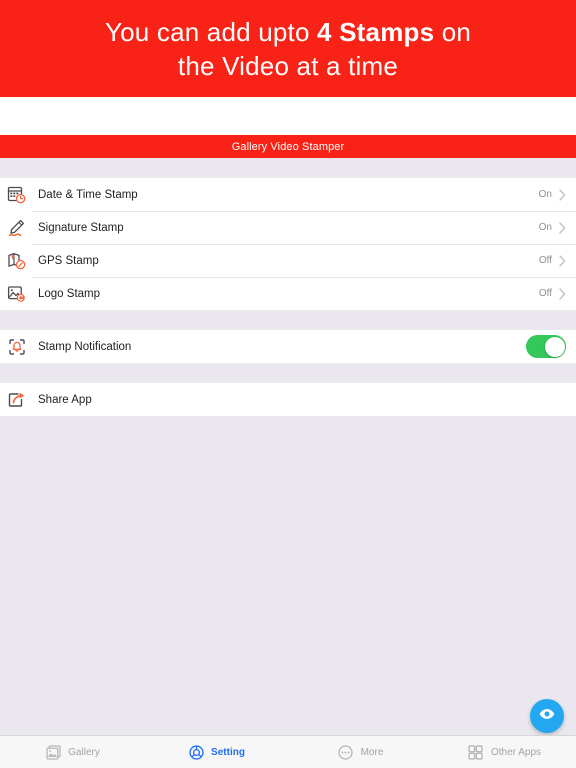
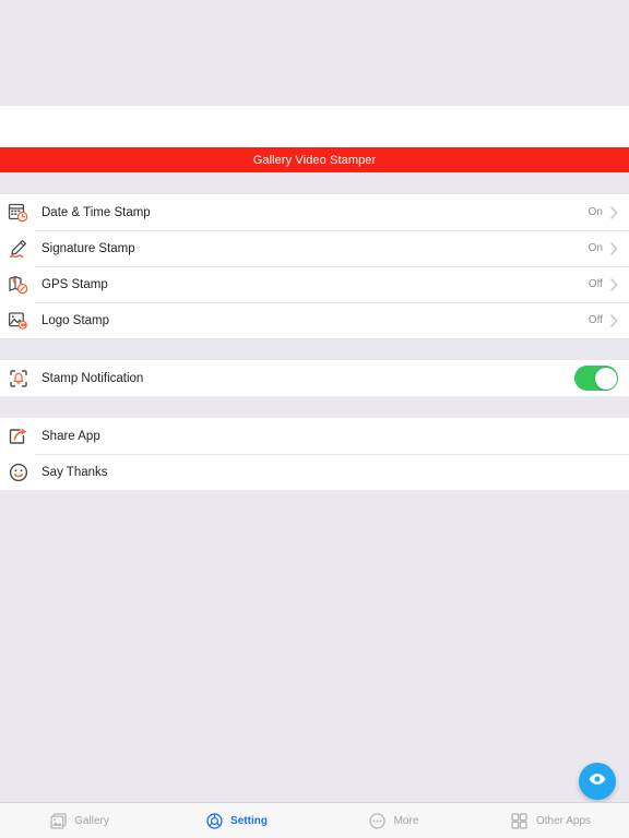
- You can add upto 4 Stamps on
- the Video at a time
  Gallery Video Stamper
  Date & Time Stamp
  On
  Signature Stamp
  On
  GPS Stamp
  Off
  Logo Stamp
  Off
  Stamp Notification
  Share App
+ Say Thanks
  Gallery
  Setting
  More
  Other Apps
